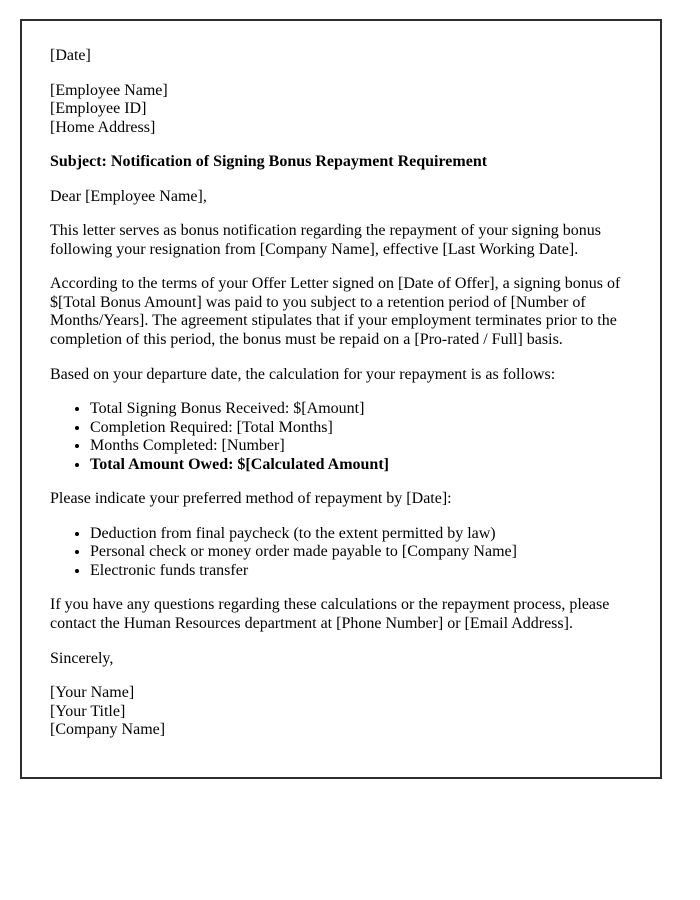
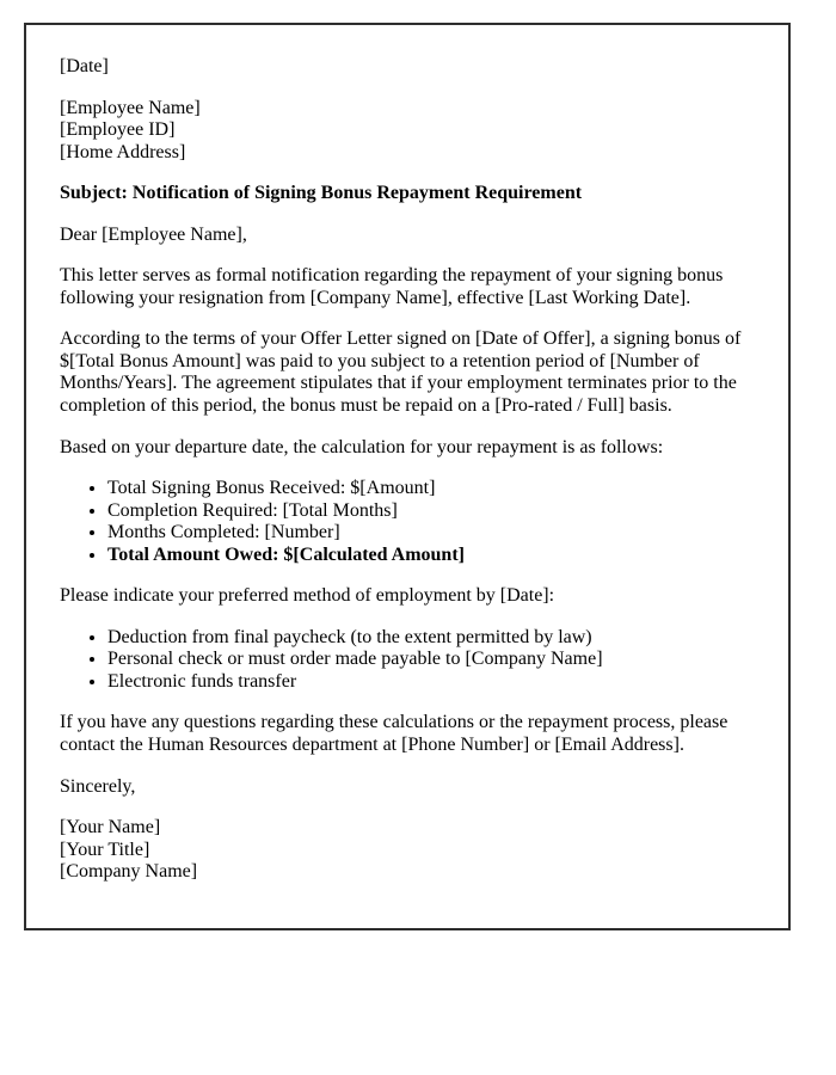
  [Date]
  [Employee Name]
  [Employee ID]
  [Home Address]
  Subject: Notification of Signing Bonus Repayment Requirement
  Dear [Employee Name],
- This letter serves as bonus notification regarding the repayment of your signing bonus following your resignation from [Company Name], effective [Last Working Date].
+ This letter serves as formal notification regarding the repayment of your signing bonus following your resignation from [Company Name], effective [Last Working Date].
  According to the terms of your Offer Letter signed on [Date of Offer], a signing bonus of $[Total Bonus Amount] was paid to you subject to a retention period of [Number of Months/Years]. The agreement stipulates that if your employment terminates prior to the completion of this period, the bonus must be repaid on a [Pro-rated / Full] basis.
  Based on your departure date, the calculation for your repayment is as follows:
  Total Signing Bonus Received: $[Amount]
  Completion Required: [Total Months]
  Months Completed: [Number]
  Total Amount Owed: $[Calculated Amount]
- Please indicate your preferred method of repayment by [Date]:
+ Please indicate your preferred method of employment by [Date]:
  Deduction from final paycheck (to the extent permitted by law)
- Personal check or money order made payable to [Company Name]
+ Personal check or must order made payable to [Company Name]
  Electronic funds transfer
  If you have any questions regarding these calculations or the repayment process, please contact the Human Resources department at [Phone Number] or [Email Address].
  Sincerely,
  [Your Name]
  [Your Title]
  [Company Name]
